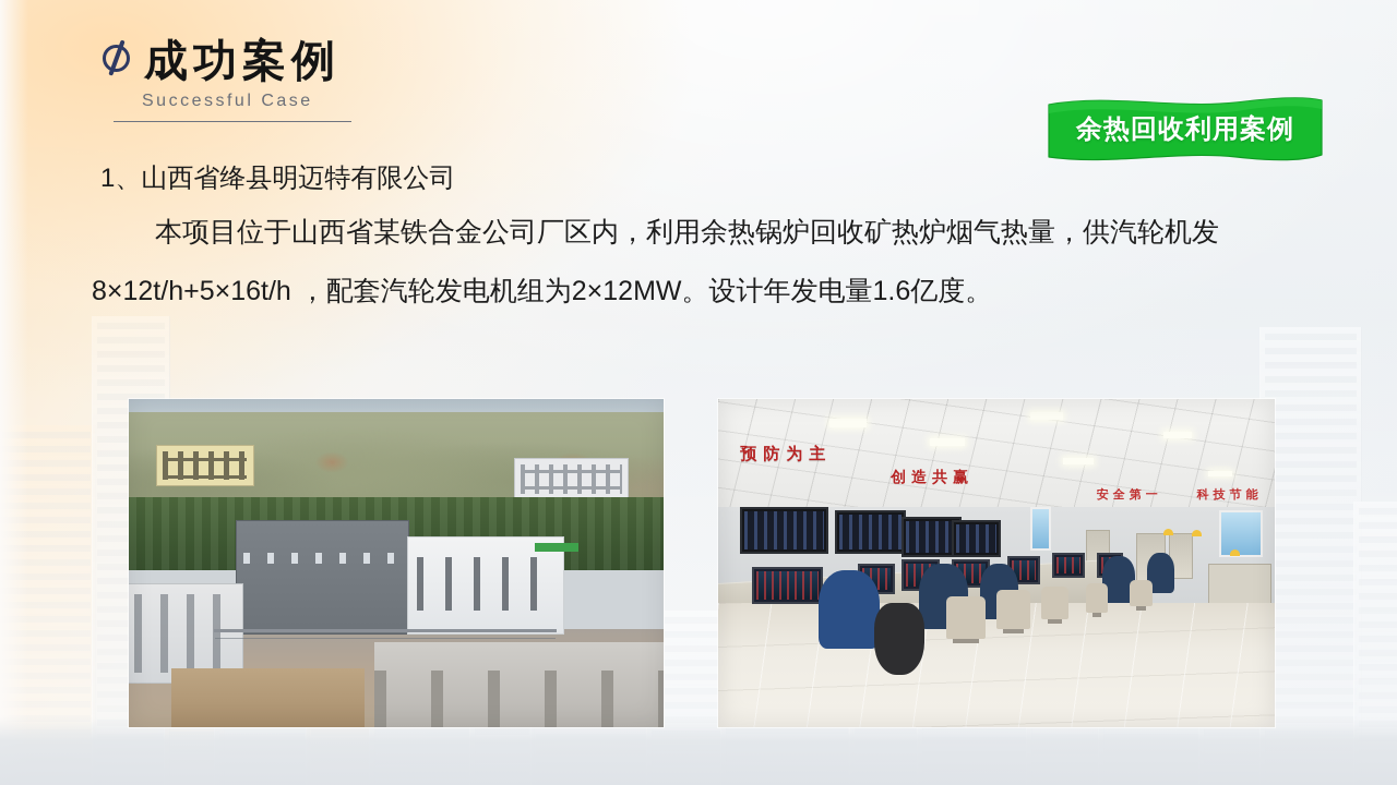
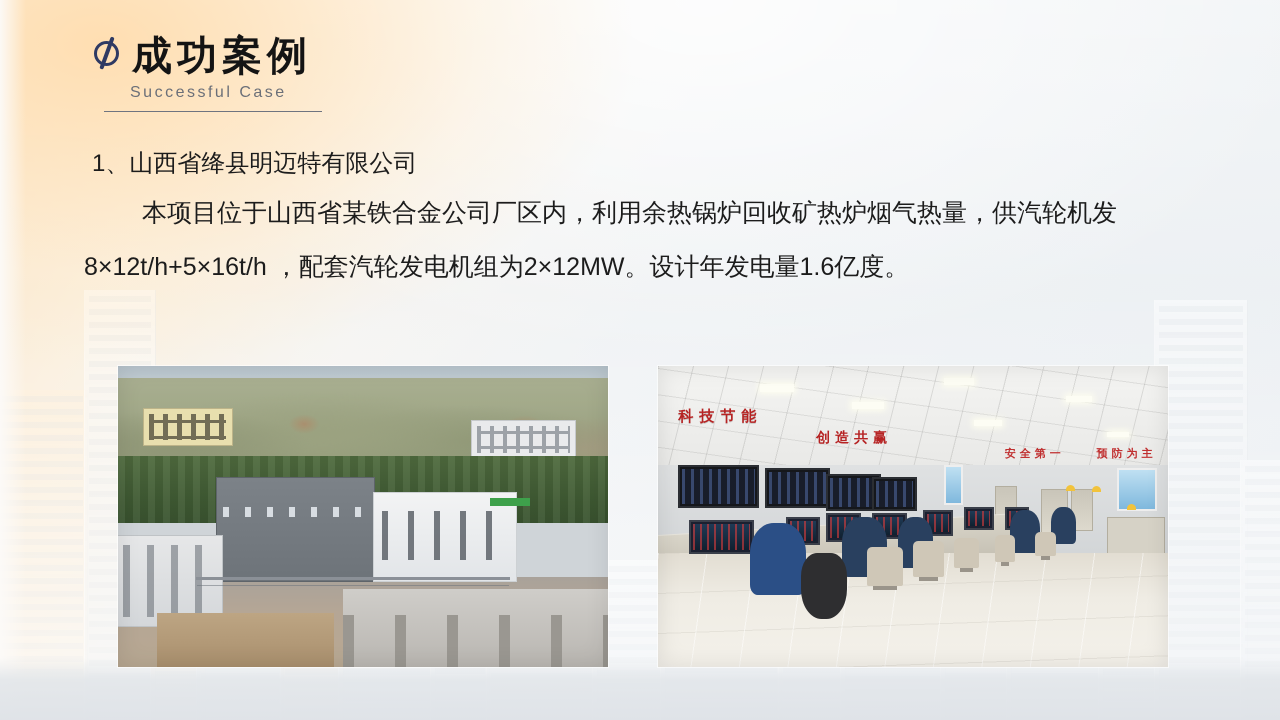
  成功案例
  Successful Case
- 余热回收利用案例
  1、山西省绛县明迈特有限公司
  本项目位于山西省某铁合金公司厂区内，利用余热锅炉回收矿热炉烟气热量，供汽轮机发
  8×12t/h+5×16t/h ，配套汽轮发电机组为2×12MW。设计年发电量1.6亿度。
- 预防为主
+ 科技节能
  创造共赢
  安全第一
- 科技节能
+ 预防为主
